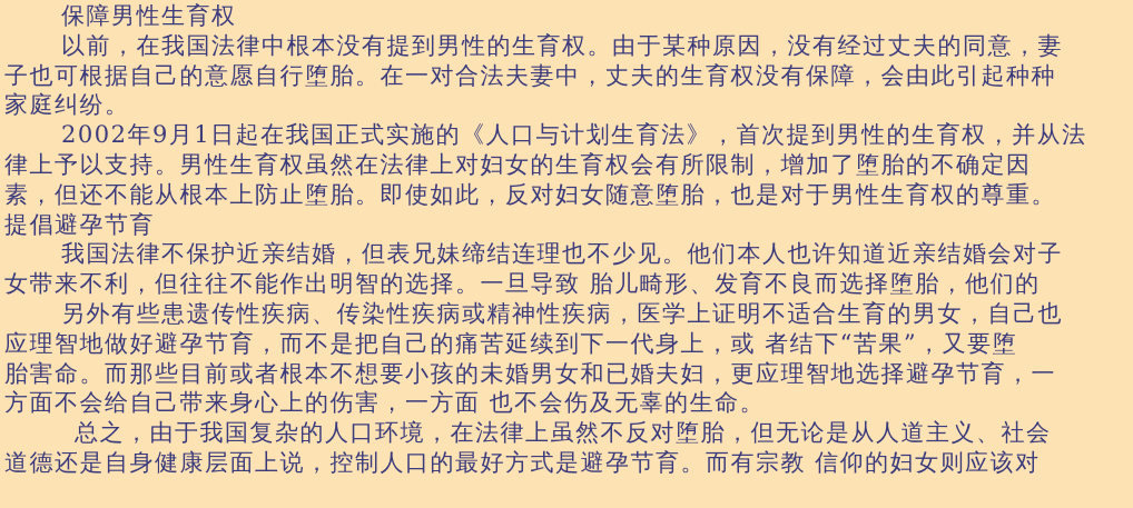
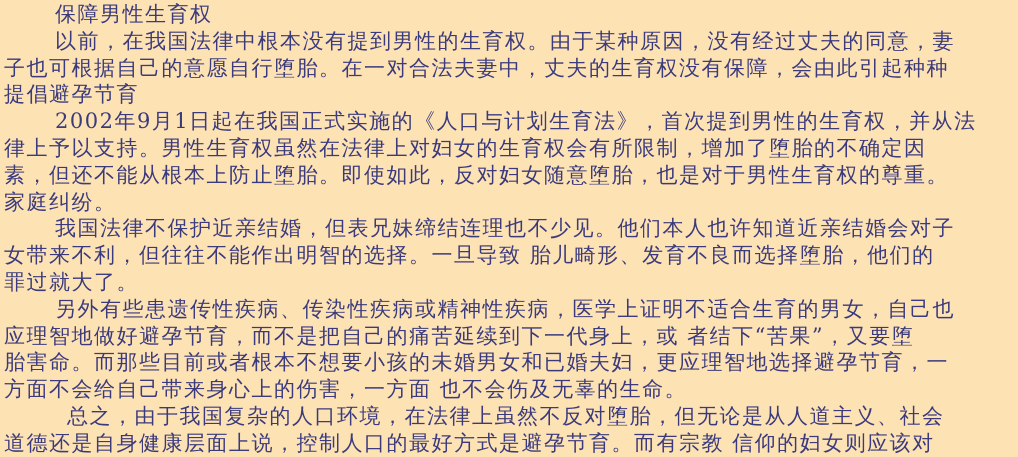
  保障男性生育权
  以前，在我国法律中根本没有提到男性的生育权。由于某种原因，没有经过丈夫的同意，妻
  子也可根据自己的意愿自行堕胎。在一对合法夫妻中，丈夫的生育权没有保障，会由此引起种种
- 家庭纠纷。
+ 提倡避孕节育
  2002年9月1日起在我国正式实施的《人口与计划生育法》，首次提到男性的生育权，并从法
  律上予以支持。男性生育权虽然在法律上对妇女的生育权会有所限制，增加了堕胎的不确定因
  素，但还不能从根本上防止堕胎。即使如此，反对妇女随意堕胎，也是对于男性生育权的尊重。
- 提倡避孕节育
+ 家庭纠纷。
  我国法律不保护近亲结婚，但表兄妹缔结连理也不少见。他们本人也许知道近亲结婚会对子
  女带来不利，但往往不能作出明智的选择。一旦导致 胎儿畸形、发育不良而选择堕胎，他们的
+ 罪过就大了。
  另外有些患遗传性疾病、传染性疾病或精神性疾病，医学上证明不适合生育的男女，自己也
  应理智地做好避孕节育，而不是把自己的痛苦延续到下一代身上，或 者结下“苦果”，又要堕
  胎害命。而那些目前或者根本不想要小孩的未婚男女和已婚夫妇，更应理智地选择避孕节育，一
  方面不会给自己带来身心上的伤害，一方面 也不会伤及无辜的生命。
  总之，由于我国复杂的人口环境，在法律上虽然不反对堕胎，但无论是从人道主义、社会
  道德还是自身健康层面上说，控制人口的最好方式是避孕节育。而有宗教 信仰的妇女则应该对
